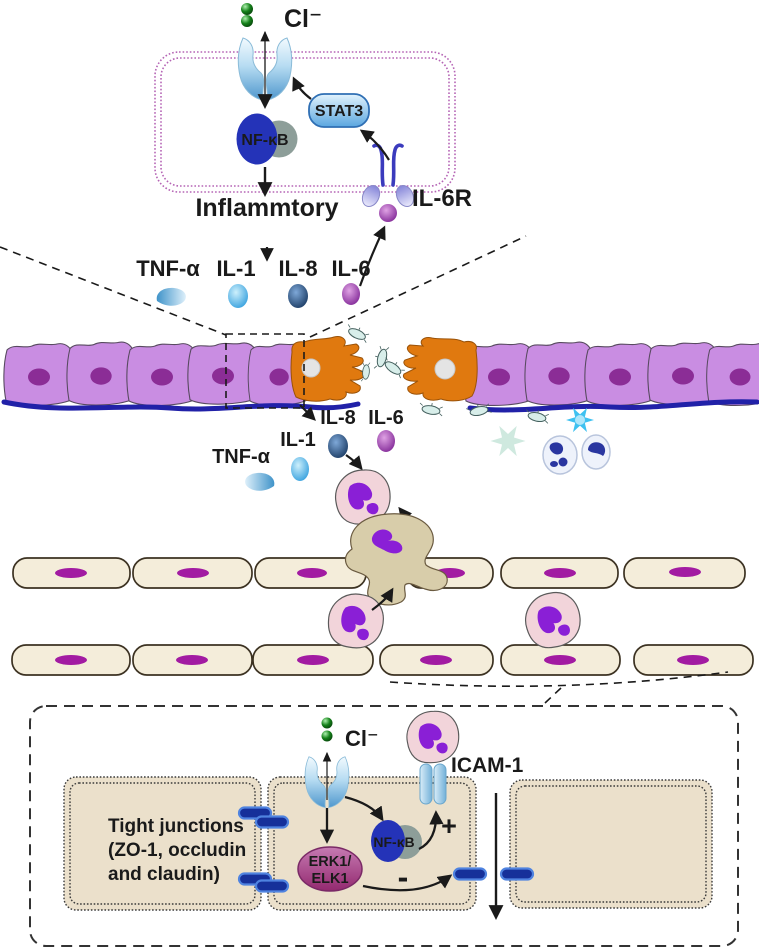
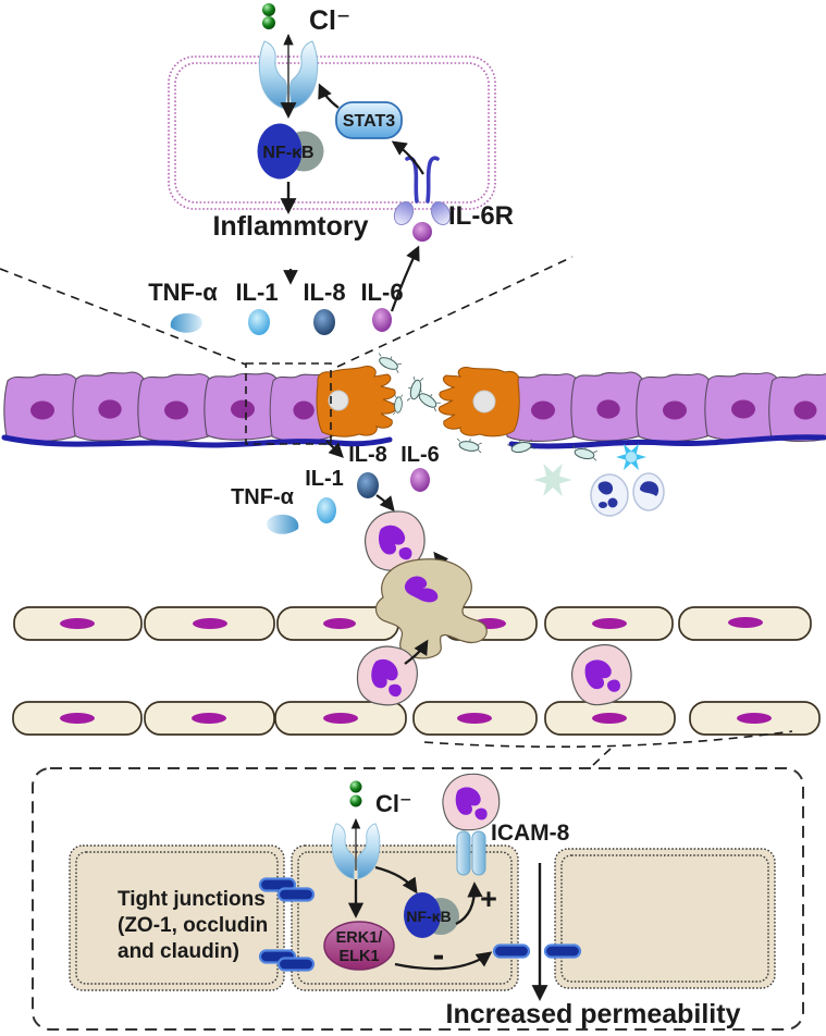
  Cl⁻
  NF-κB
  STAT3
  IL-6R
  Inflammtory
  TNF-α
  IL-1
  IL-8
  IL-6
  IL-8
  IL-6
  IL-1
  TNF-α
  Tight junctions
  (ZO-1, occludin
  and claudin)
  Cl⁻
  ERK1/
  ELK1
  NF-κB
  +
  -
- ICAM-1
+ ICAM-8
+ Increased permeability
